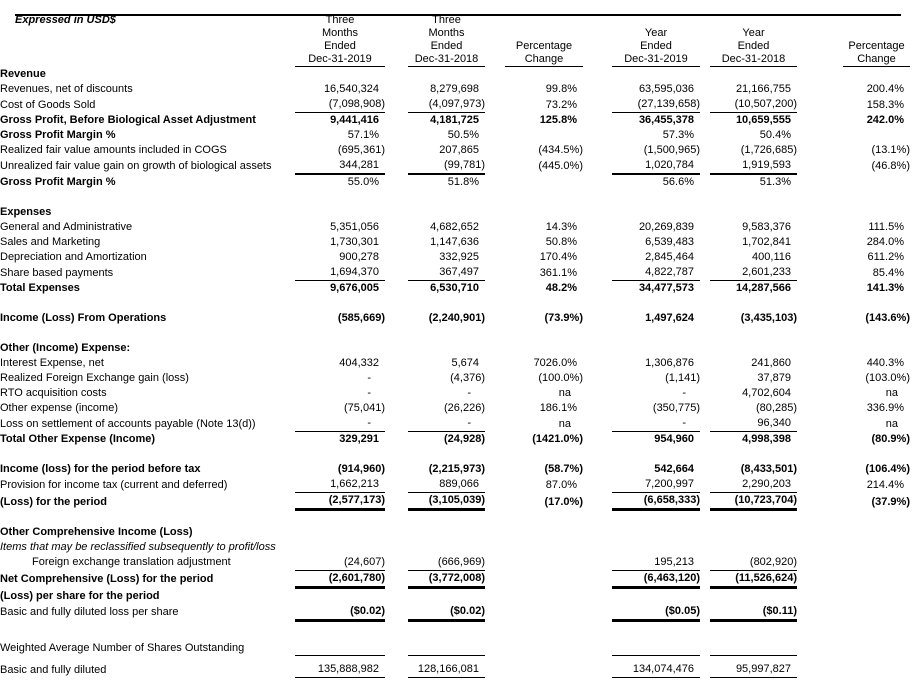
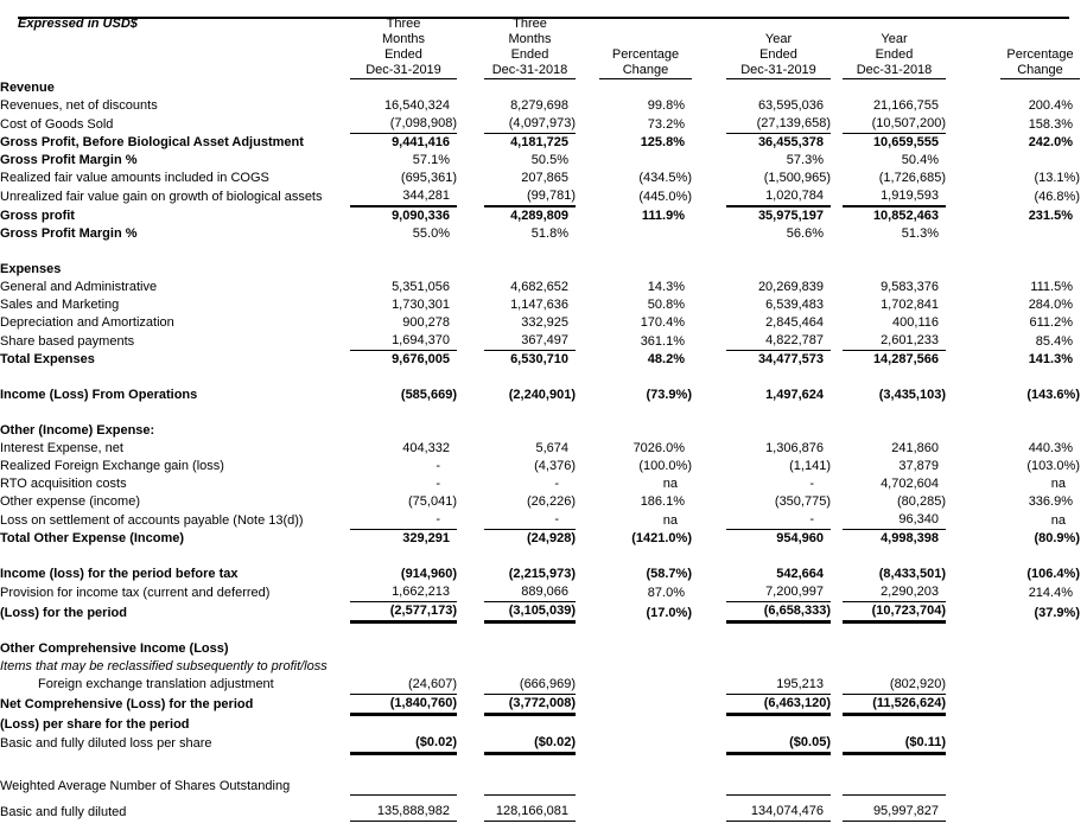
  Expressed in USD$	ThreeMonthsEndedDec-31-2019		ThreeMonthsEndedDec-31-2018		PercentageChange		YearEndedDec-31-2019		YearEndedDec-31-2018		PercentageChange
  Revenue
  Revenues, net of discounts	16,540,324		8,279,698		99.8%		63,595,036		21,166,755		200.4%
  Cost of Goods Sold	(7,098,908)		(4,097,973)		73.2%		(27,139,658)		(10,507,200)		158.3%
  Gross Profit, Before Biological Asset Adjustment	9,441,416		4,181,725		125.8%		36,455,378		10,659,555		242.0%
  Gross Profit Margin %	57.1%		50.5%				57.3%		50.4%
  Realized fair value amounts included in COGS	(695,361)		207,865		(434.5%)		(1,500,965)		(1,726,685)		(13.1%)
  Unrealized fair value gain on growth of biological assets	344,281		(99,781)		(445.0%)		1,020,784		1,919,593		(46.8%)
+ Gross profit	9,090,336		4,289,809		111.9%		35,975,197		10,852,463		231.5%
  Gross Profit Margin %	55.0%		51.8%				56.6%		51.3%
  Expenses
  General and Administrative	5,351,056		4,682,652		14.3%		20,269,839		9,583,376		111.5%
  Sales and Marketing	1,730,301		1,147,636		50.8%		6,539,483		1,702,841		284.0%
  Depreciation and Amortization	900,278		332,925		170.4%		2,845,464		400,116		611.2%
  Share based payments	1,694,370		367,497		361.1%		4,822,787		2,601,233		85.4%
  Total Expenses	9,676,005		6,530,710		48.2%		34,477,573		14,287,566		141.3%
  Income (Loss) From Operations	(585,669)		(2,240,901)		(73.9%)		1,497,624		(3,435,103)		(143.6%)
  Other (Income) Expense:
  Interest Expense, net	404,332		5,674		7026.0%		1,306,876		241,860		440.3%
  Realized Foreign Exchange gain (loss)	-		(4,376)		(100.0%)		(1,141)		37,879		(103.0%)
  RTO acquisition costs	-		-		na		-		4,702,604		na
  Other expense (income)	(75,041)		(26,226)		186.1%		(350,775)		(80,285)		336.9%
  Loss on settlement of accounts payable (Note 13(d))	-		-		na		-		96,340		na
  Total Other Expense (Income)	329,291		(24,928)		(1421.0%)		954,960		4,998,398		(80.9%)
  Income (loss) for the period before tax	(914,960)		(2,215,973)		(58.7%)		542,664		(8,433,501)		(106.4%)
  Provision for income tax (current and deferred)	1,662,213		889,066		87.0%		7,200,997		2,290,203		214.4%
  (Loss) for the period	(2,577,173)		(3,105,039)		(17.0%)		(6,658,333)		(10,723,704)		(37.9%)
  Other Comprehensive Income (Loss)
  Items that may be reclassified subsequently to profit/loss
  Foreign exchange translation adjustment	(24,607)		(666,969)				195,213		(802,920)
- Net Comprehensive (Loss) for the period	(2,601,780)		(3,772,008)				(6,463,120)		(11,526,624)
+ Net Comprehensive (Loss) for the period	(1,840,760)		(3,772,008)				(6,463,120)		(11,526,624)
  (Loss) per share for the period
  Basic and fully diluted loss per share	($0.02)		($0.02)				($0.05)		($0.11)
  Weighted Average Number of Shares Outstanding
  Basic and fully diluted	135,888,982		128,166,081				134,074,476		95,997,827
